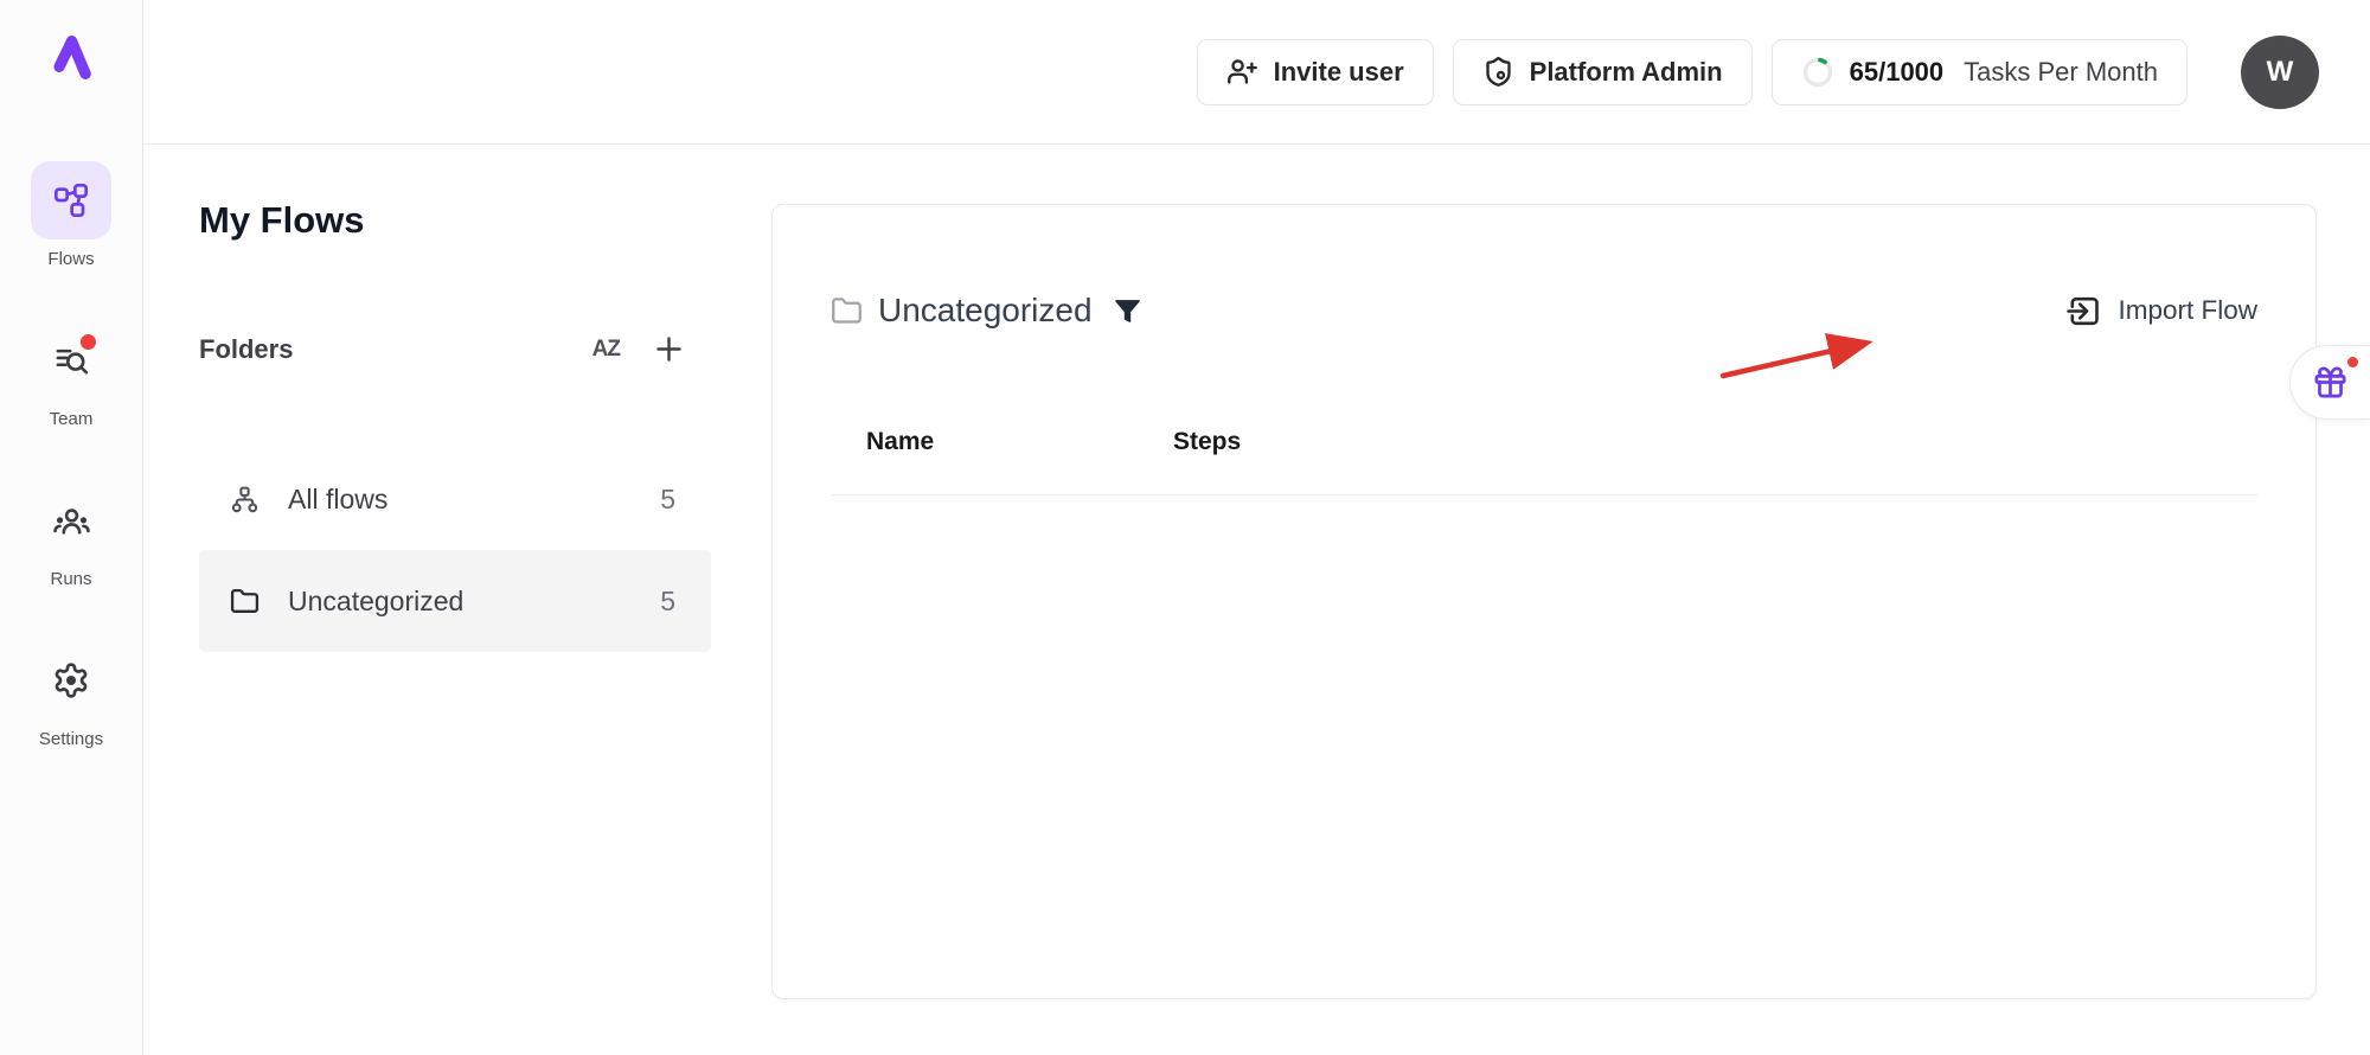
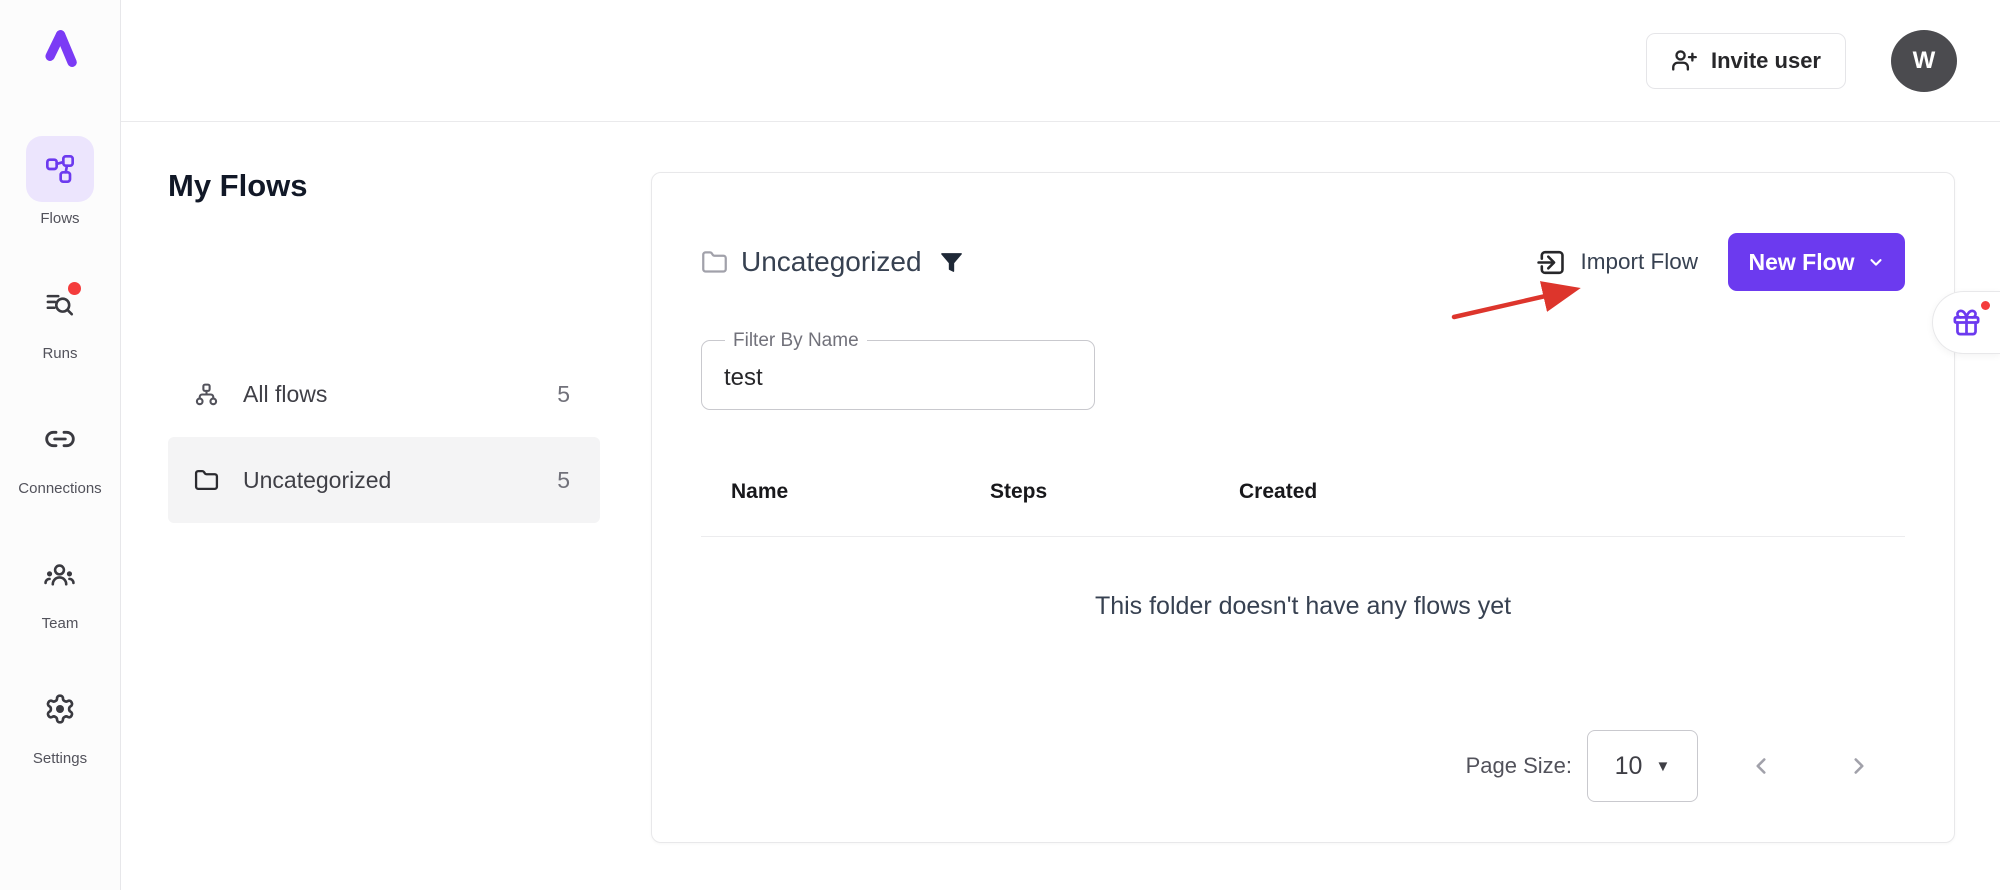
  Flows
- Team
+ Runs
+ Connections
- Runs
+ Team
  Settings
  Invite user
- Platform Admin
- 65/1000
- Tasks Per Month
  W
  My Flows
- Folders
- AZ
  All flows
  5
  Uncategorized
  5
  Uncategorized
  Import Flow
+ New Flow
+ Filter By Name
+ test
  Name
  Steps
+ Created
+ This folder doesn't have any flows yet
+ Page Size:
+ 10
+ ▼
